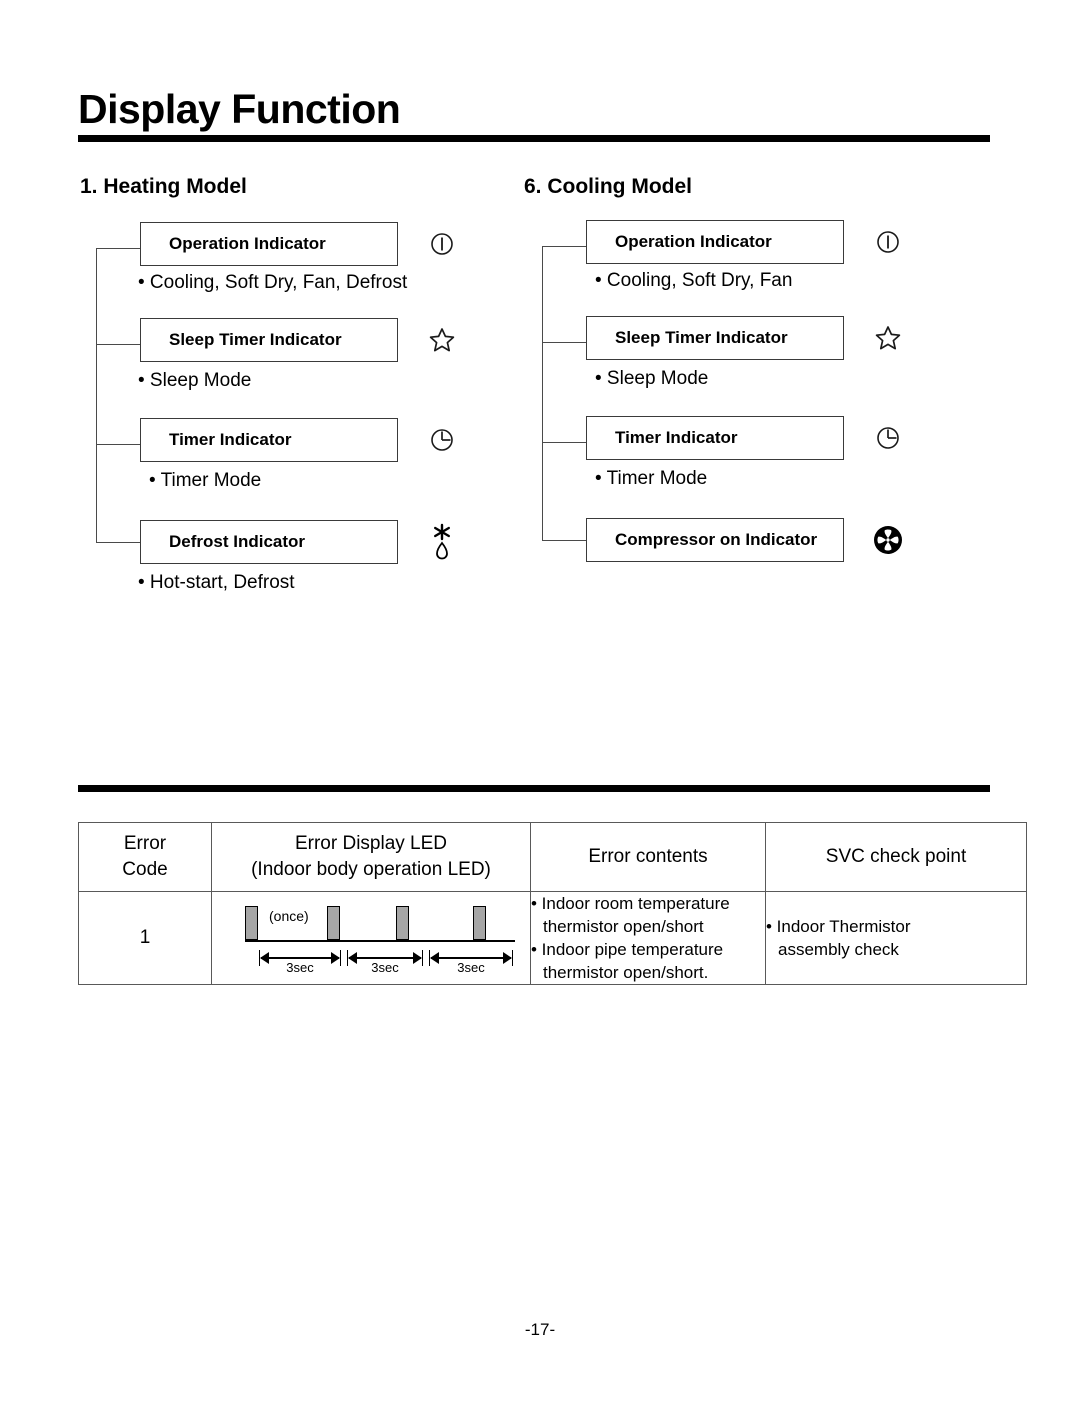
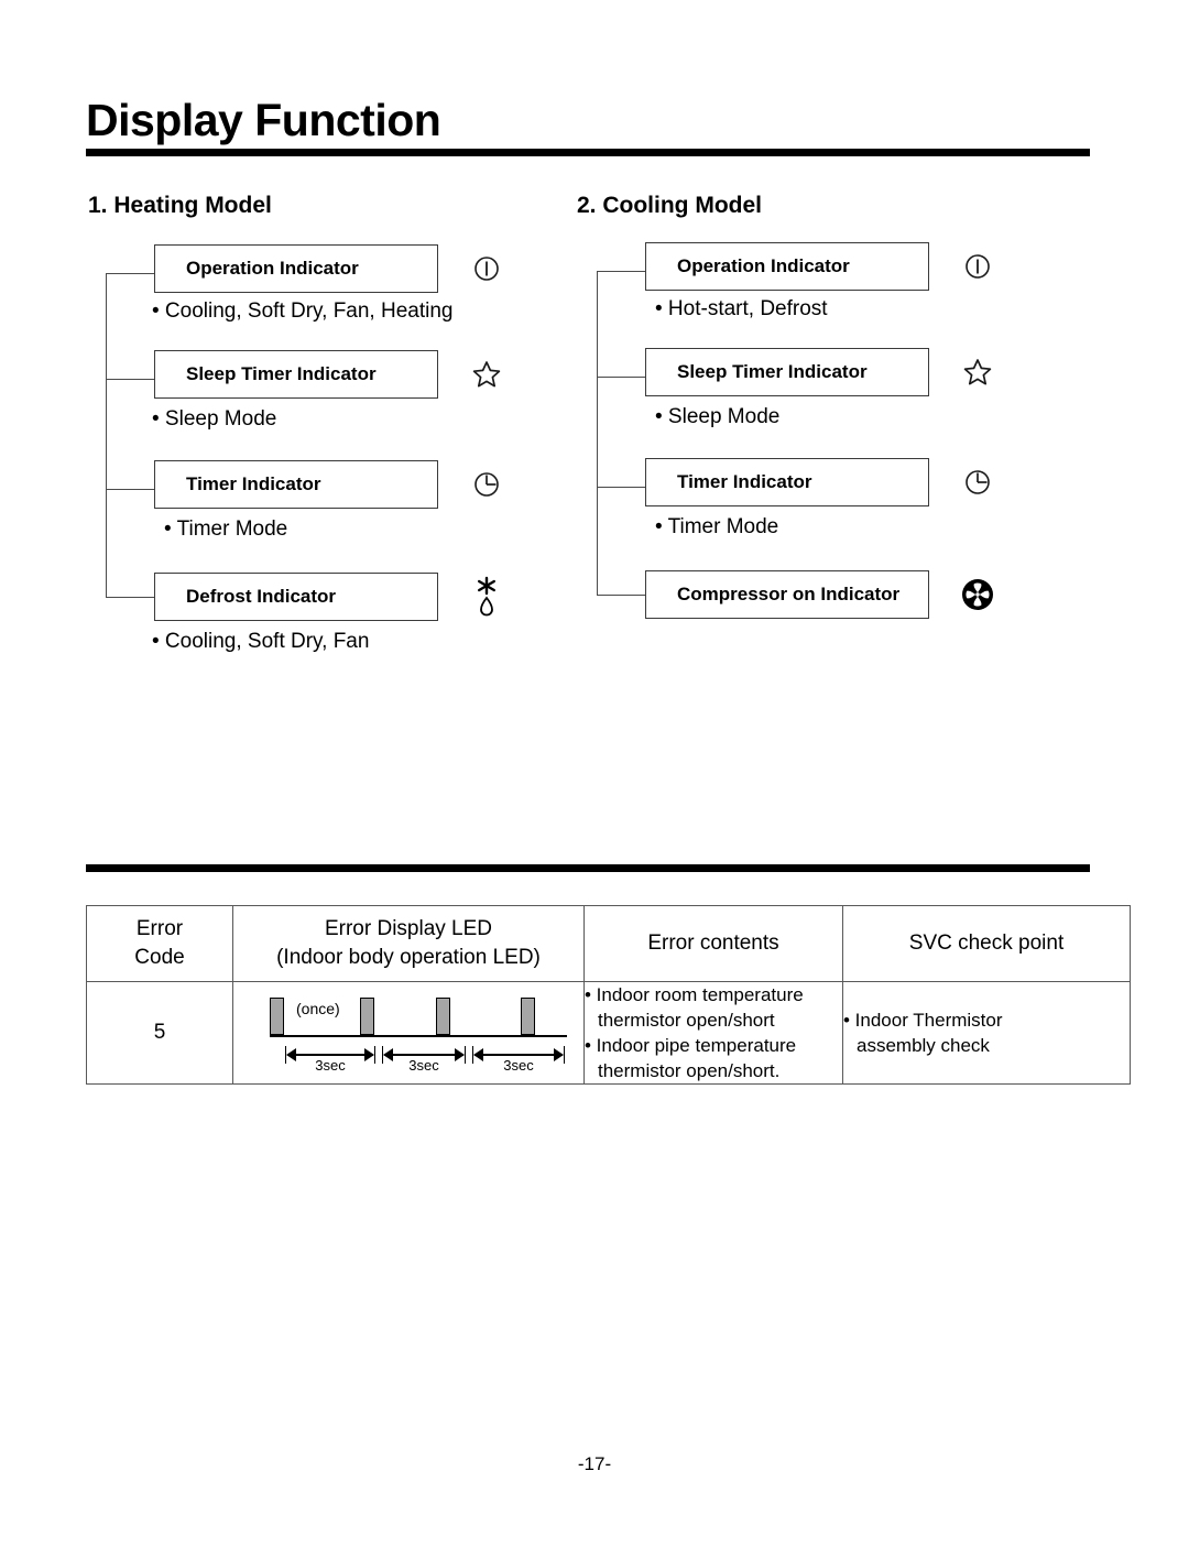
  Display Function
  1. Heating Model
- 6. Cooling Model
+ 2. Cooling Model
  Operation Indicator
- • Cooling, Soft Dry, Fan, Defrost
+ • Cooling, Soft Dry, Fan, Heating
  Sleep Timer Indicator
  • Sleep Mode
  Timer Indicator
  • Timer Mode
  Defrost Indicator
- • Hot-start, Defrost
+ • Cooling, Soft Dry, Fan
  Operation Indicator
- • Cooling, Soft Dry, Fan
+ • Hot-start, Defrost
  Sleep Timer Indicator
  • Sleep Mode
  Timer Indicator
  • Timer Mode
  Compressor on Indicator
  Error Code	Error Display LED (Indoor body operation LED)	Error contents	SVC check point
- 1	(once) 3sec 3sec 3sec	• Indoor room temperature thermistor open/short • Indoor pipe temperature thermistor open/short.	• Indoor Thermistor assembly check
+ 5	(once) 3sec 3sec 3sec	• Indoor room temperature thermistor open/short • Indoor pipe temperature thermistor open/short.	• Indoor Thermistor assembly check
  -17-
